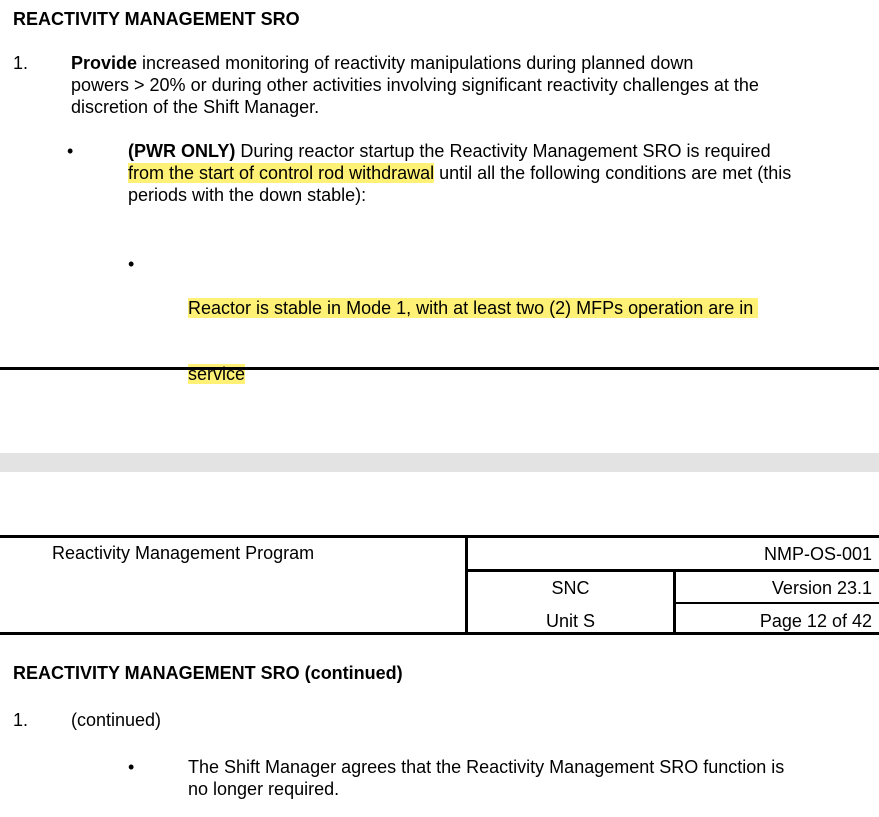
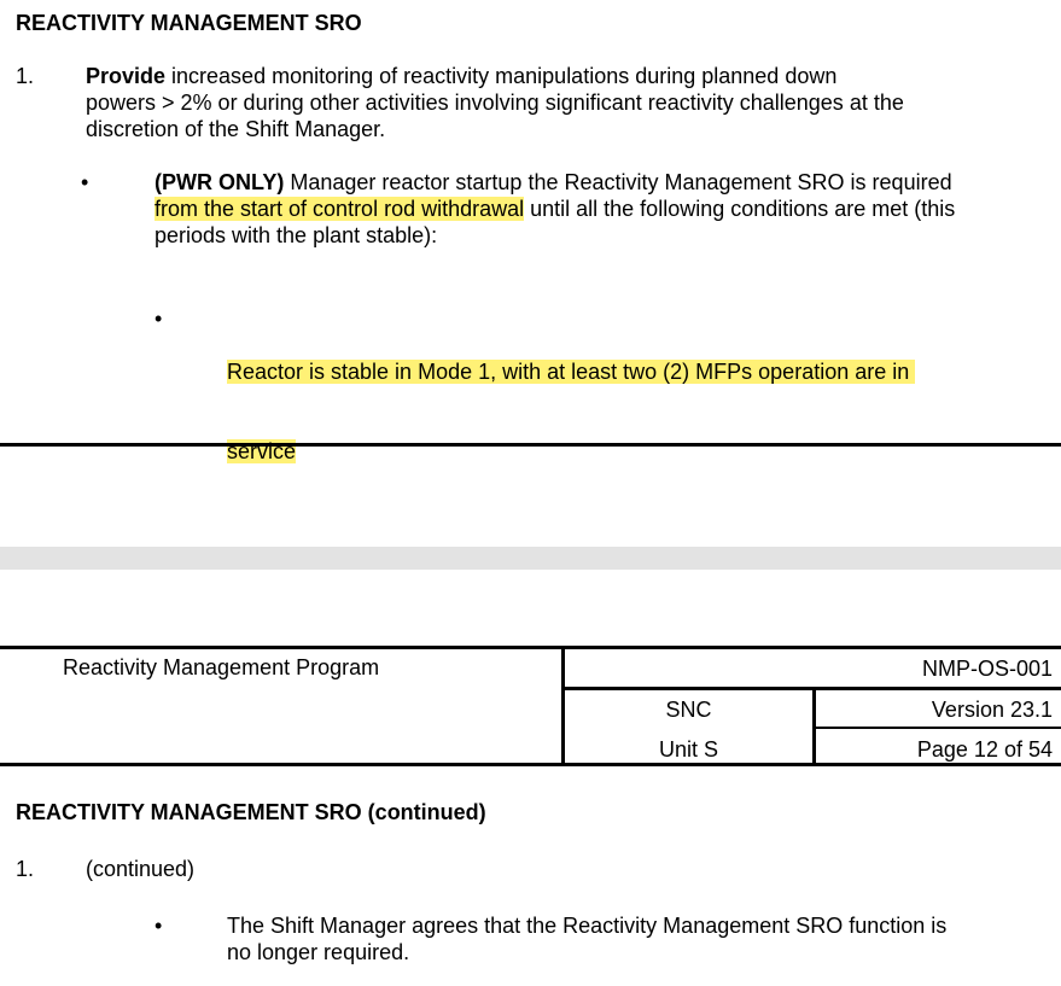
  REACTIVITY MANAGEMENT SRO
  1.
  Provide increased monitoring of reactivity manipulations during planned down
- powers > 20% or during other activities involving significant reactivity challenges at the
+ powers > 2% or during other activities involving significant reactivity challenges at the
  discretion of the Shift Manager.
  •
- (PWR ONLY) During reactor startup the Reactivity Management SRO is required
+ (PWR ONLY) Manager reactor startup the Reactivity Management SRO is required
  from the start of control rod withdrawal until all the following conditions are met (this
- periods with the down stable):
+ periods with the plant stable):
  •
  Reactor is stable in Mode 1, with at least two (2) MFPs operation are in
  service
  Reactivity Management Program
  NMP-OS-001
  SNC
  Unit S
  Version 23.1
- Page 12 of 42
+ Page 12 of 54
  REACTIVITY MANAGEMENT SRO (continued)
  1.
  (continued)
  •
  The Shift Manager agrees that the Reactivity Management SRO function is
  no longer required.
